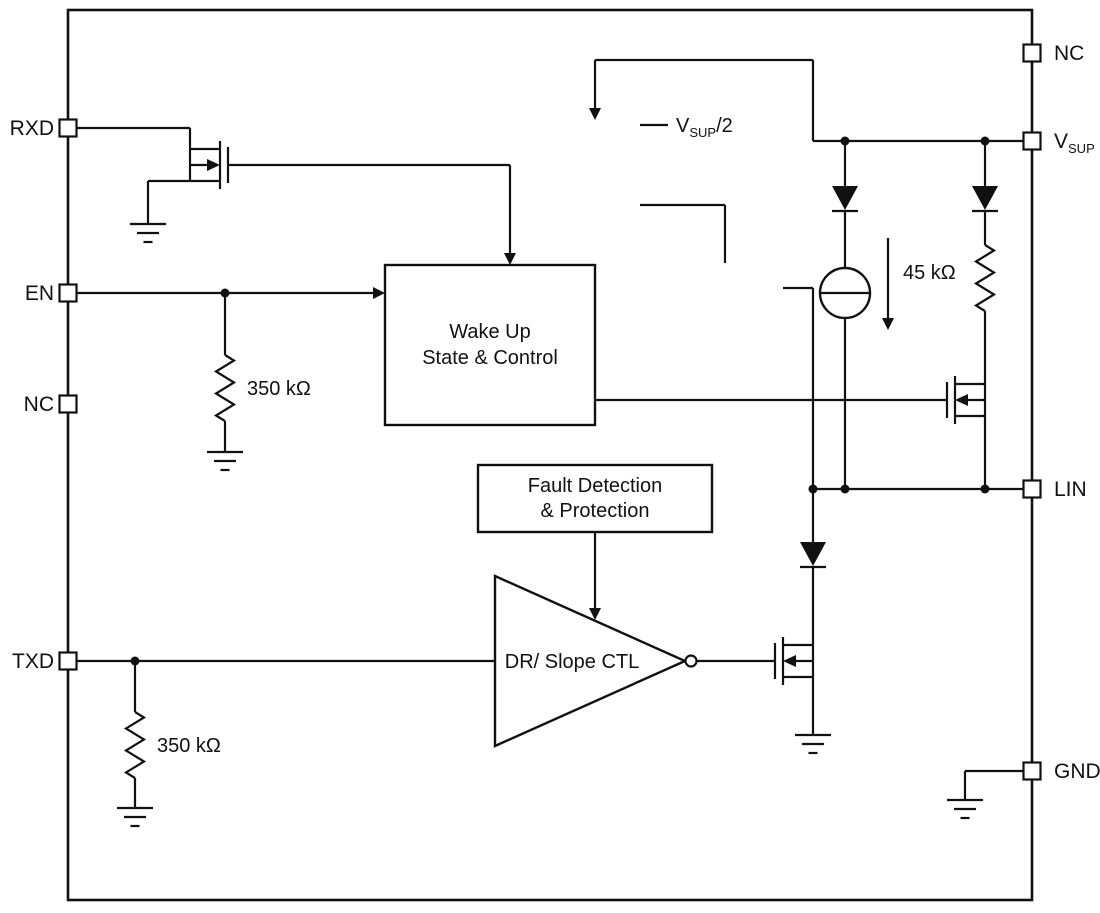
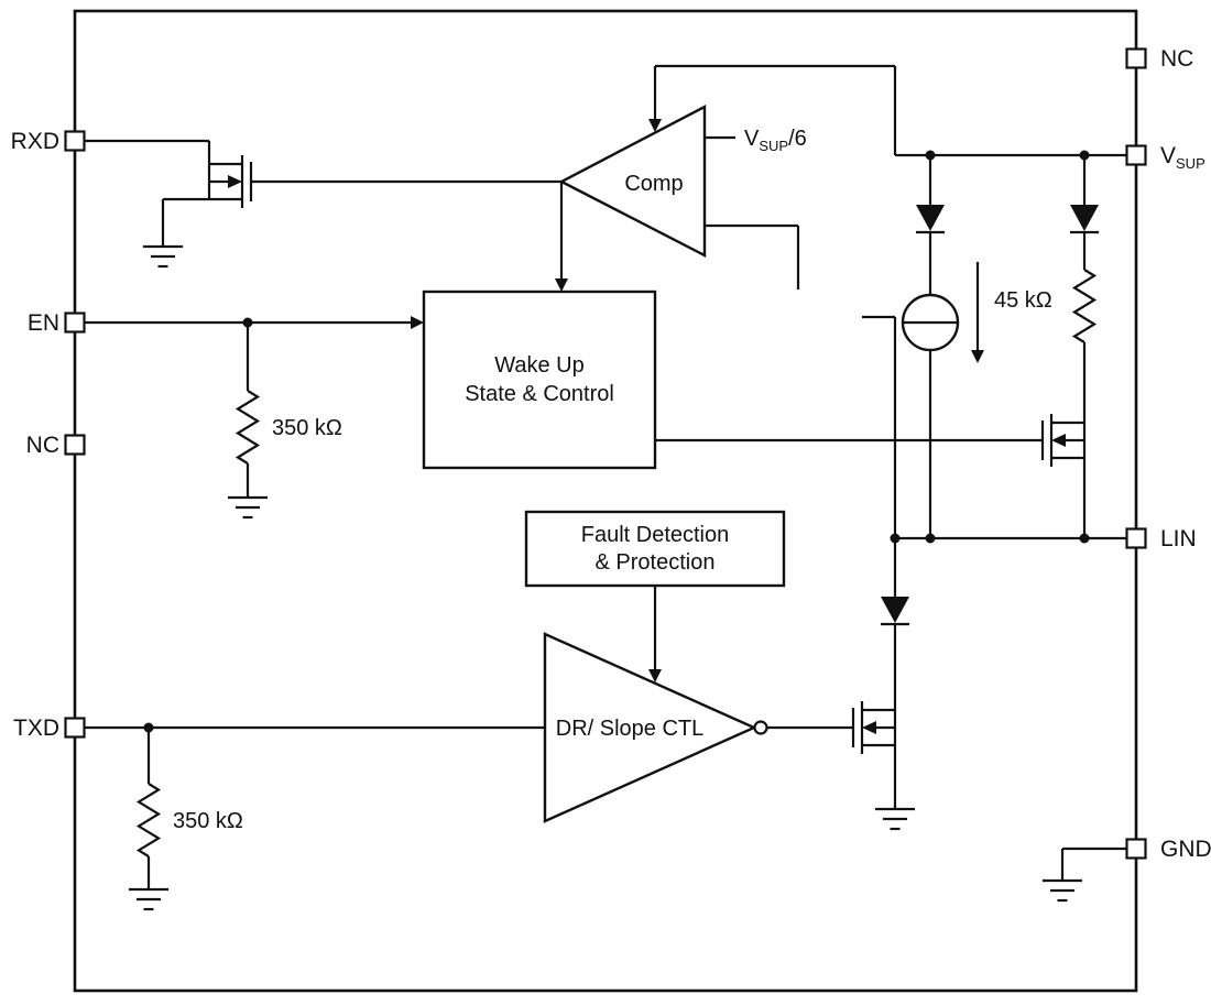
  Wake Up
  State & Control
  Fault Detection
  & Protection
+ Comp
  DR/ Slope CTL
  RXD
  EN
  NC
  TXD
  NC
  VSUP
  LIN
  GND
- VSUP/2
+ VSUP/6
  350 kΩ
  350 kΩ
  45 kΩ
